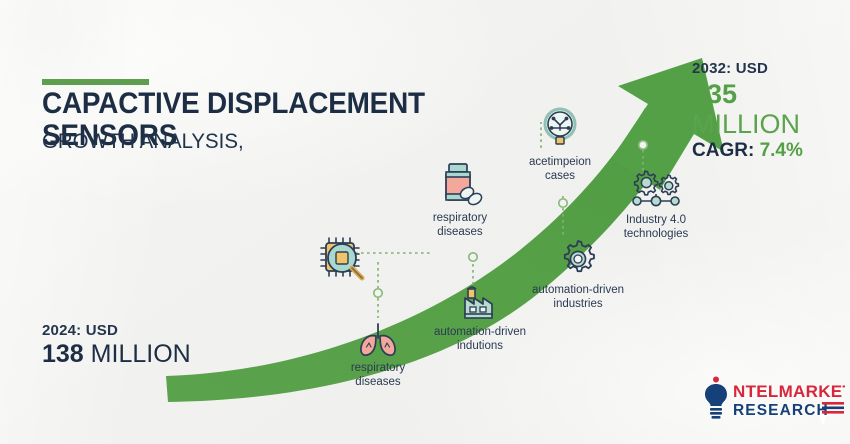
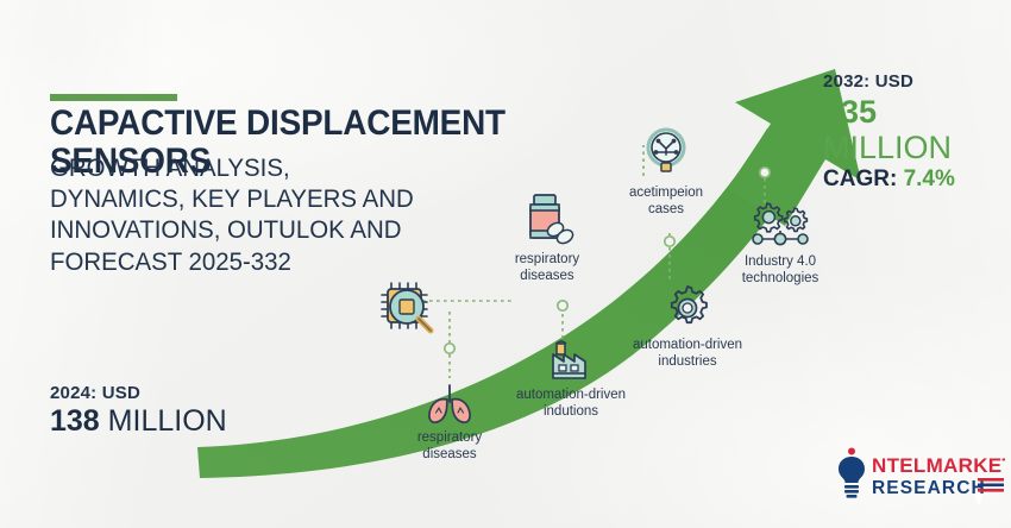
  CAPACTIVE DISPLACEMENT SENSORS
  GROWTH ANALYSIS,
+ DYNAMICS, KEY PLAYERS AND
+ INNOVATIONS, OUTULOK AND
+ FORECAST 2025-332
  2024: USD
  138 MILLION
  2032: USD
  235 MILLION
  CAGR: 7.4%
  respiratory
  diseases
  automation-driven
  indutions
  respiratory
  diseases
  automation-driven
  industries
  acetimpeion
  cases
  Industry 4.0
  technologies
  NTELMARKE
  RESEARCH
